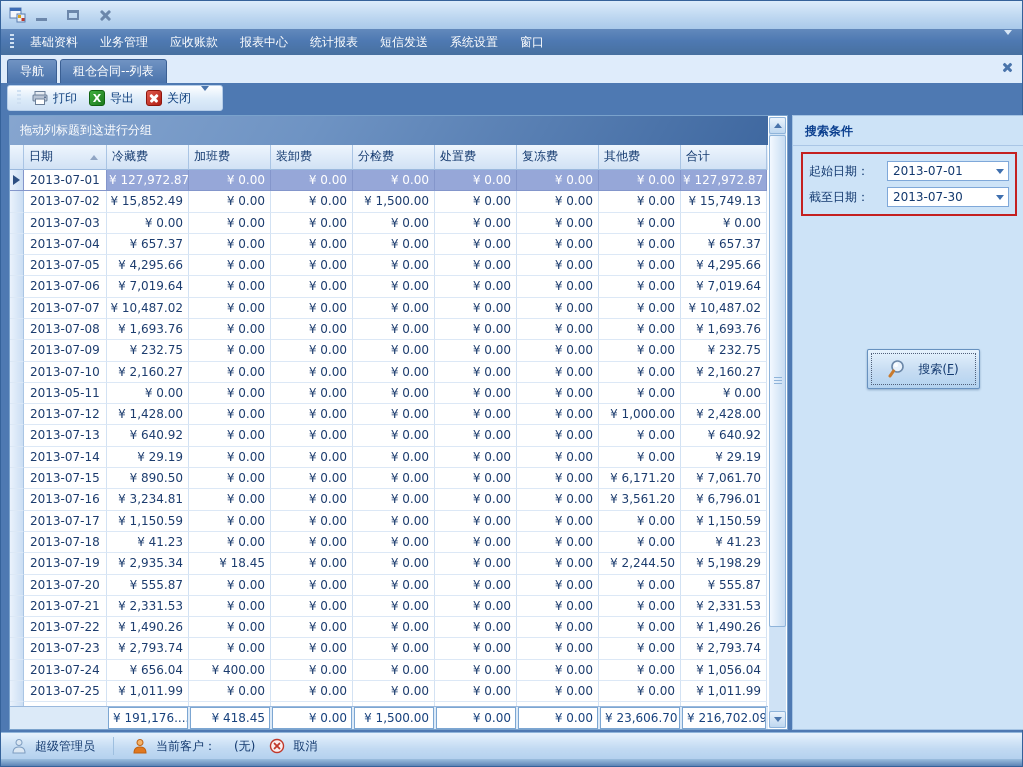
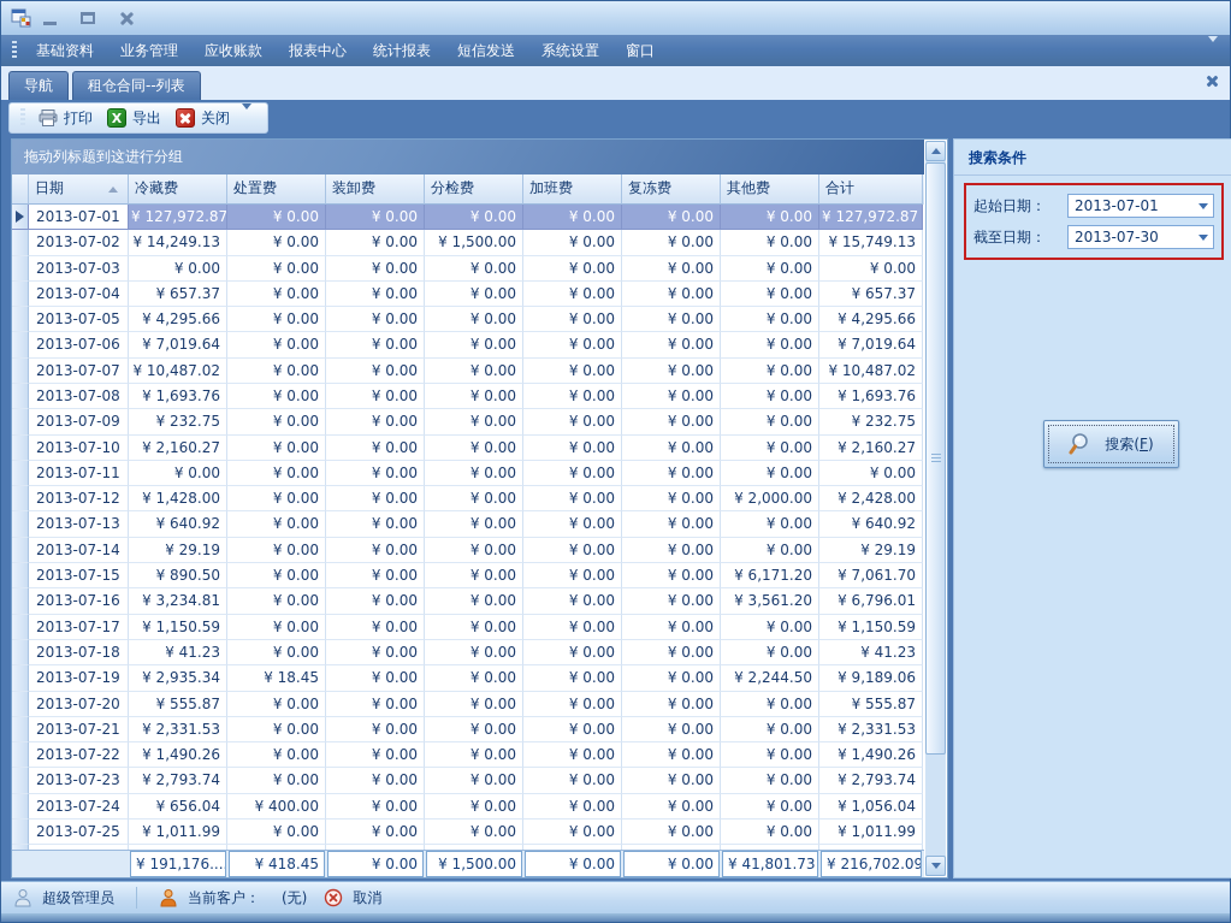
  基础资料
  业务管理
  应收账款
  报表中心
  统计报表
  短信发送
  系统设置
  窗口
  导航
  租仓合同--列表
  打印
  X
  导出
  关闭
  拖动列标题到这进行分组
  日期
  冷藏费
- 加班费
+ 处置费
  装卸费
  分检费
- 处置费
+ 加班费
  复冻费
  其他费
  合计
  2013-07-01
  ¥ 127,972.87
  ¥ 0.00
  ¥ 0.00
  ¥ 0.00
  ¥ 0.00
  ¥ 0.00
  ¥ 0.00
  ¥ 127,972.87
  2013-07-02
- ¥ 15,852.49
+ ¥ 14,249.13
  ¥ 0.00
  ¥ 0.00
  ¥ 1,500.00
  ¥ 0.00
  ¥ 0.00
  ¥ 0.00
  ¥ 15,749.13
  2013-07-03
  ¥ 0.00
  ¥ 0.00
  ¥ 0.00
  ¥ 0.00
  ¥ 0.00
  ¥ 0.00
  ¥ 0.00
  ¥ 0.00
  2013-07-04
  ¥ 657.37
  ¥ 0.00
  ¥ 0.00
  ¥ 0.00
  ¥ 0.00
  ¥ 0.00
  ¥ 0.00
  ¥ 657.37
  2013-07-05
  ¥ 4,295.66
  ¥ 0.00
  ¥ 0.00
  ¥ 0.00
  ¥ 0.00
  ¥ 0.00
  ¥ 0.00
  ¥ 4,295.66
  2013-07-06
  ¥ 7,019.64
  ¥ 0.00
  ¥ 0.00
  ¥ 0.00
  ¥ 0.00
  ¥ 0.00
  ¥ 0.00
  ¥ 7,019.64
  2013-07-07
  ¥ 10,487.02
  ¥ 0.00
  ¥ 0.00
  ¥ 0.00
  ¥ 0.00
  ¥ 0.00
  ¥ 0.00
  ¥ 10,487.02
  2013-07-08
  ¥ 1,693.76
  ¥ 0.00
  ¥ 0.00
  ¥ 0.00
  ¥ 0.00
  ¥ 0.00
  ¥ 0.00
  ¥ 1,693.76
  2013-07-09
  ¥ 232.75
  ¥ 0.00
  ¥ 0.00
  ¥ 0.00
  ¥ 0.00
  ¥ 0.00
  ¥ 0.00
  ¥ 232.75
  2013-07-10
  ¥ 2,160.27
  ¥ 0.00
  ¥ 0.00
  ¥ 0.00
  ¥ 0.00
  ¥ 0.00
  ¥ 0.00
  ¥ 2,160.27
- 2013-05-11
+ 2013-07-11
  ¥ 0.00
  ¥ 0.00
  ¥ 0.00
  ¥ 0.00
  ¥ 0.00
  ¥ 0.00
  ¥ 0.00
  ¥ 0.00
  2013-07-12
  ¥ 1,428.00
  ¥ 0.00
  ¥ 0.00
  ¥ 0.00
  ¥ 0.00
  ¥ 0.00
- ¥ 1,000.00
+ ¥ 2,000.00
  ¥ 2,428.00
  2013-07-13
  ¥ 640.92
  ¥ 0.00
  ¥ 0.00
  ¥ 0.00
  ¥ 0.00
  ¥ 0.00
  ¥ 0.00
  ¥ 640.92
  2013-07-14
  ¥ 29.19
  ¥ 0.00
  ¥ 0.00
  ¥ 0.00
  ¥ 0.00
  ¥ 0.00
  ¥ 0.00
  ¥ 29.19
  2013-07-15
  ¥ 890.50
  ¥ 0.00
  ¥ 0.00
  ¥ 0.00
  ¥ 0.00
  ¥ 0.00
  ¥ 6,171.20
  ¥ 7,061.70
  2013-07-16
  ¥ 3,234.81
  ¥ 0.00
  ¥ 0.00
  ¥ 0.00
  ¥ 0.00
  ¥ 0.00
  ¥ 3,561.20
  ¥ 6,796.01
  2013-07-17
  ¥ 1,150.59
  ¥ 0.00
  ¥ 0.00
  ¥ 0.00
  ¥ 0.00
  ¥ 0.00
  ¥ 0.00
  ¥ 1,150.59
  2013-07-18
  ¥ 41.23
  ¥ 0.00
  ¥ 0.00
  ¥ 0.00
  ¥ 0.00
  ¥ 0.00
  ¥ 0.00
  ¥ 41.23
  2013-07-19
  ¥ 2,935.34
  ¥ 18.45
  ¥ 0.00
  ¥ 0.00
  ¥ 0.00
  ¥ 0.00
  ¥ 2,244.50
- ¥ 5,198.29
+ ¥ 9,189.06
  2013-07-20
  ¥ 555.87
  ¥ 0.00
  ¥ 0.00
  ¥ 0.00
  ¥ 0.00
  ¥ 0.00
  ¥ 0.00
  ¥ 555.87
  2013-07-21
  ¥ 2,331.53
  ¥ 0.00
  ¥ 0.00
  ¥ 0.00
  ¥ 0.00
  ¥ 0.00
  ¥ 0.00
  ¥ 2,331.53
  2013-07-22
  ¥ 1,490.26
  ¥ 0.00
  ¥ 0.00
  ¥ 0.00
  ¥ 0.00
  ¥ 0.00
  ¥ 0.00
  ¥ 1,490.26
  2013-07-23
  ¥ 2,793.74
  ¥ 0.00
  ¥ 0.00
  ¥ 0.00
  ¥ 0.00
  ¥ 0.00
  ¥ 0.00
  ¥ 2,793.74
  2013-07-24
  ¥ 656.04
  ¥ 400.00
  ¥ 0.00
  ¥ 0.00
  ¥ 0.00
  ¥ 0.00
  ¥ 0.00
  ¥ 1,056.04
  2013-07-25
  ¥ 1,011.99
  ¥ 0.00
  ¥ 0.00
  ¥ 0.00
  ¥ 0.00
  ¥ 0.00
  ¥ 0.00
  ¥ 1,011.99
  ¥ 191,176....
  ¥ 418.45
  ¥ 0.00
  ¥ 1,500.00
  ¥ 0.00
  ¥ 0.00
- ¥ 23,606.70
+ ¥ 41,801.73
  ¥ 216,702.09
  搜索条件
  起始日期：
  2013-07-01
  截至日期：
  2013-07-30
  搜索(F)
  超级管理员
  当前客户：
  (无)
  取消
